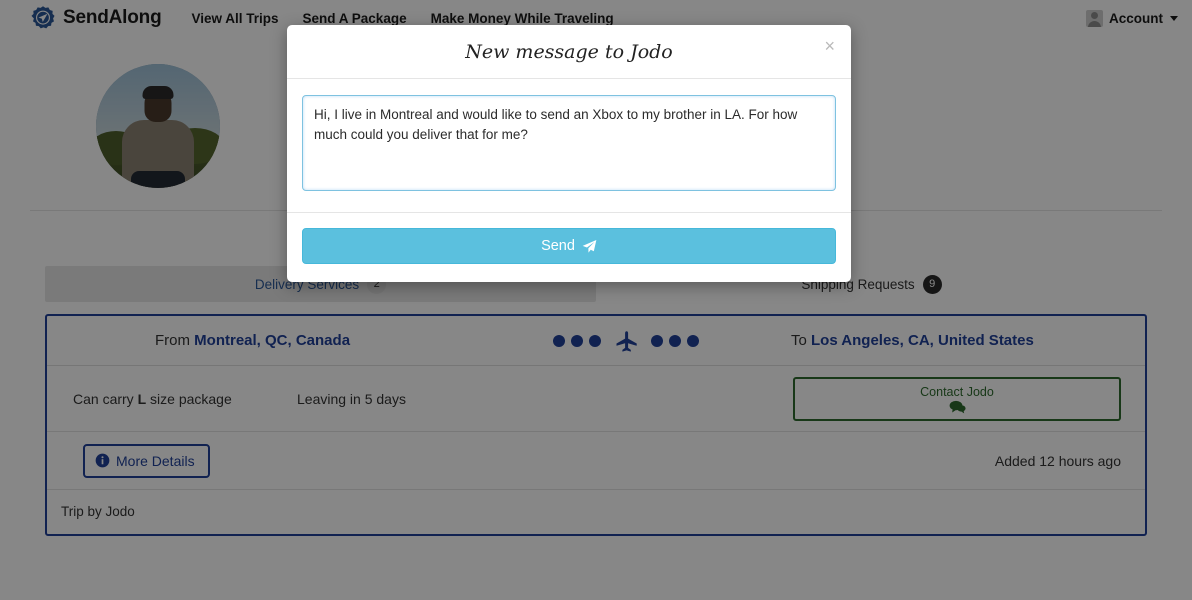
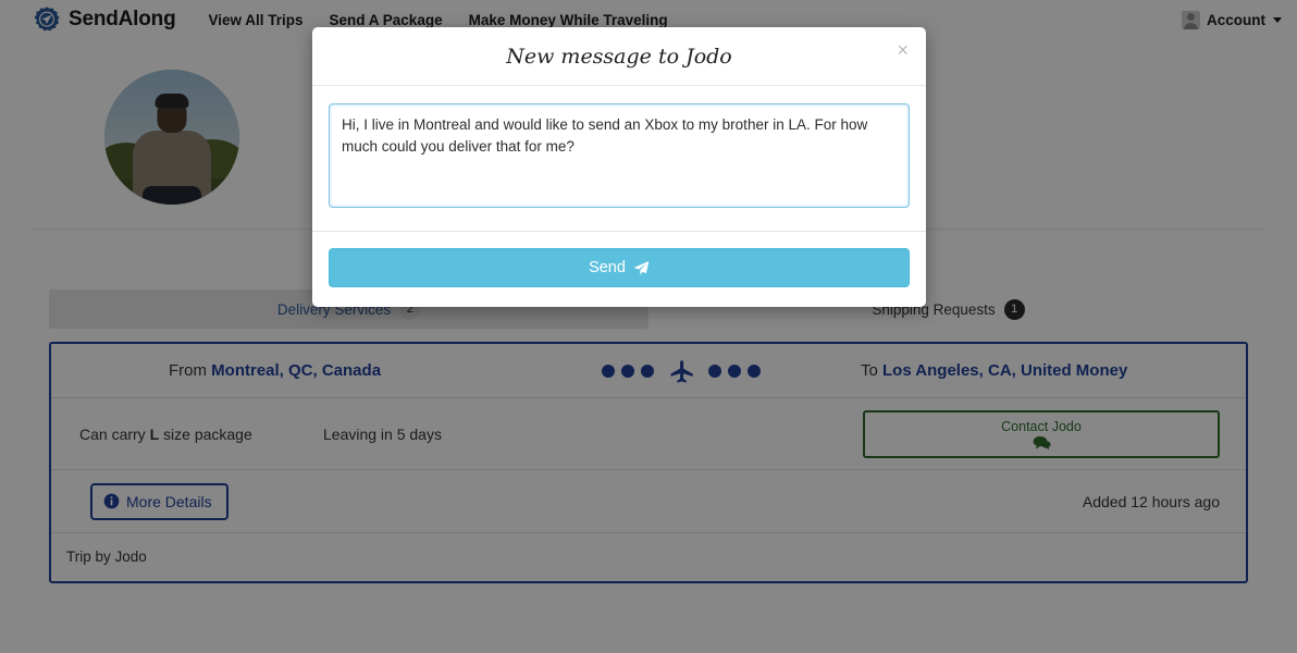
  SendAlong
  View All Trips
  Send A Package
  Make Money While Traveling
  Account
  Delivery Services
  2
  Shipping Requests
- 9
+ 1
  From Montreal, QC, Canada
- To Los Angeles, CA, United States
+ To Los Angeles, CA, United Money
  Can carry L size package
  Leaving in 5 days
  Contact Jodo
  More Details
  Added 12 hours ago
  Trip by Jodo
  New message to Jodo
  ×
  Send
